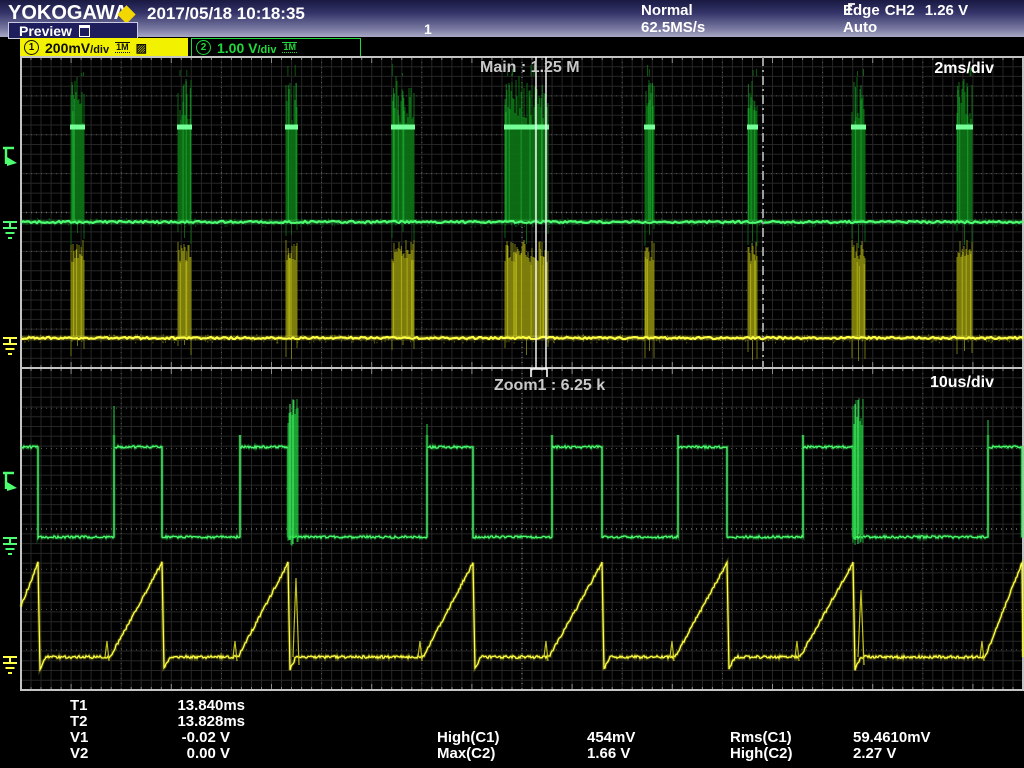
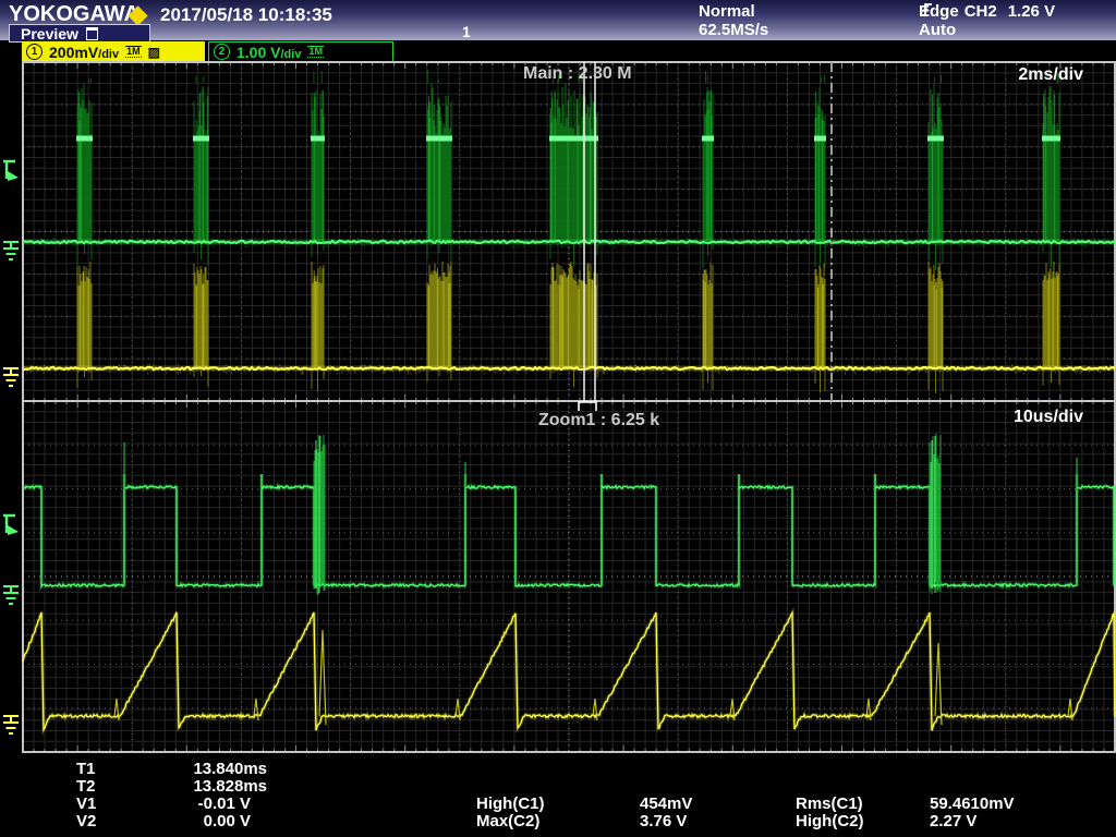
  YOKOGAW
  2017/05/18 10:18:35
  1
  Normal
  62.5MS/s
  Edge
  CH2
  1.26 V
  Auto
  Preview
  1
  200mV/div
  1M
  ▨
  2
  1.00 V/div
  1M
- Main : 1.25 M
+ Main : 2.30 M
  2ms/div
  Zoom1 : 6.25 k
  10us/div
  T1 13.840ms
  T2 13.828ms
- V1 -0.02 V
+ V1 -0.01 V
  V2 0.00 V
  High(C1) 454mV
- Max(C2) 1.66 V
+ Max(C2) 3.76 V
  Rms(C1) 59.4610mV
  High(C2) 2.27 V
